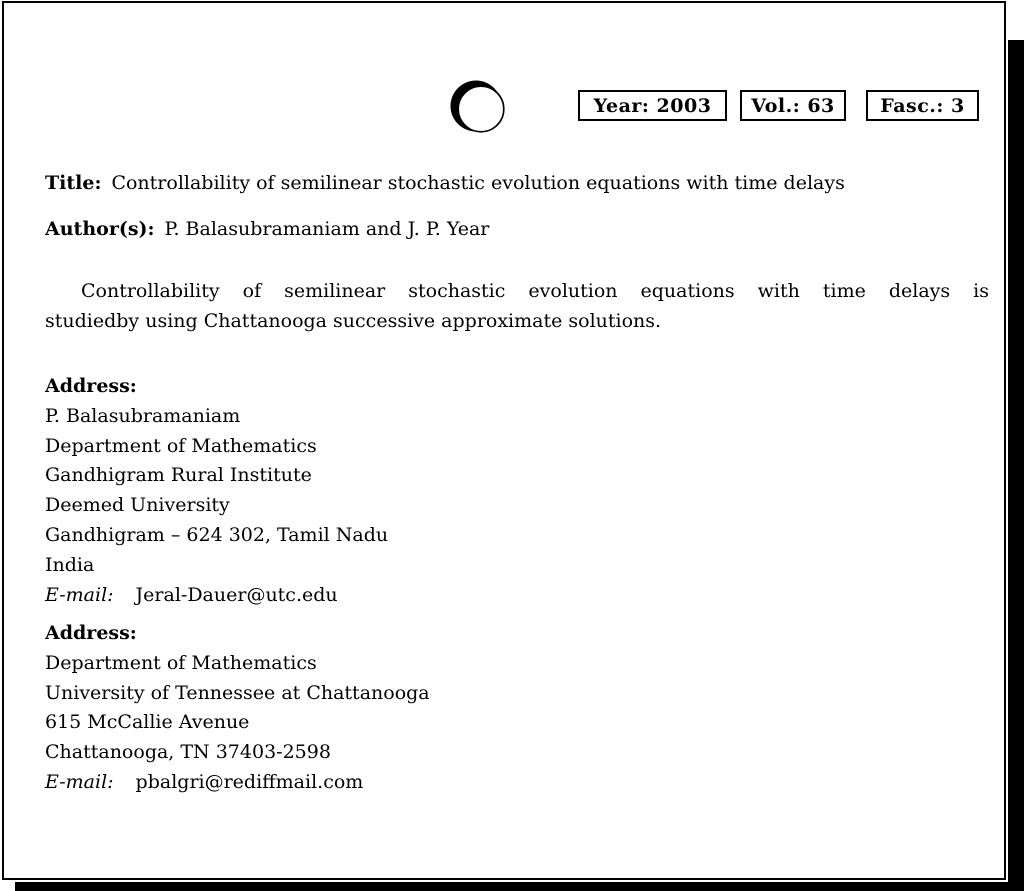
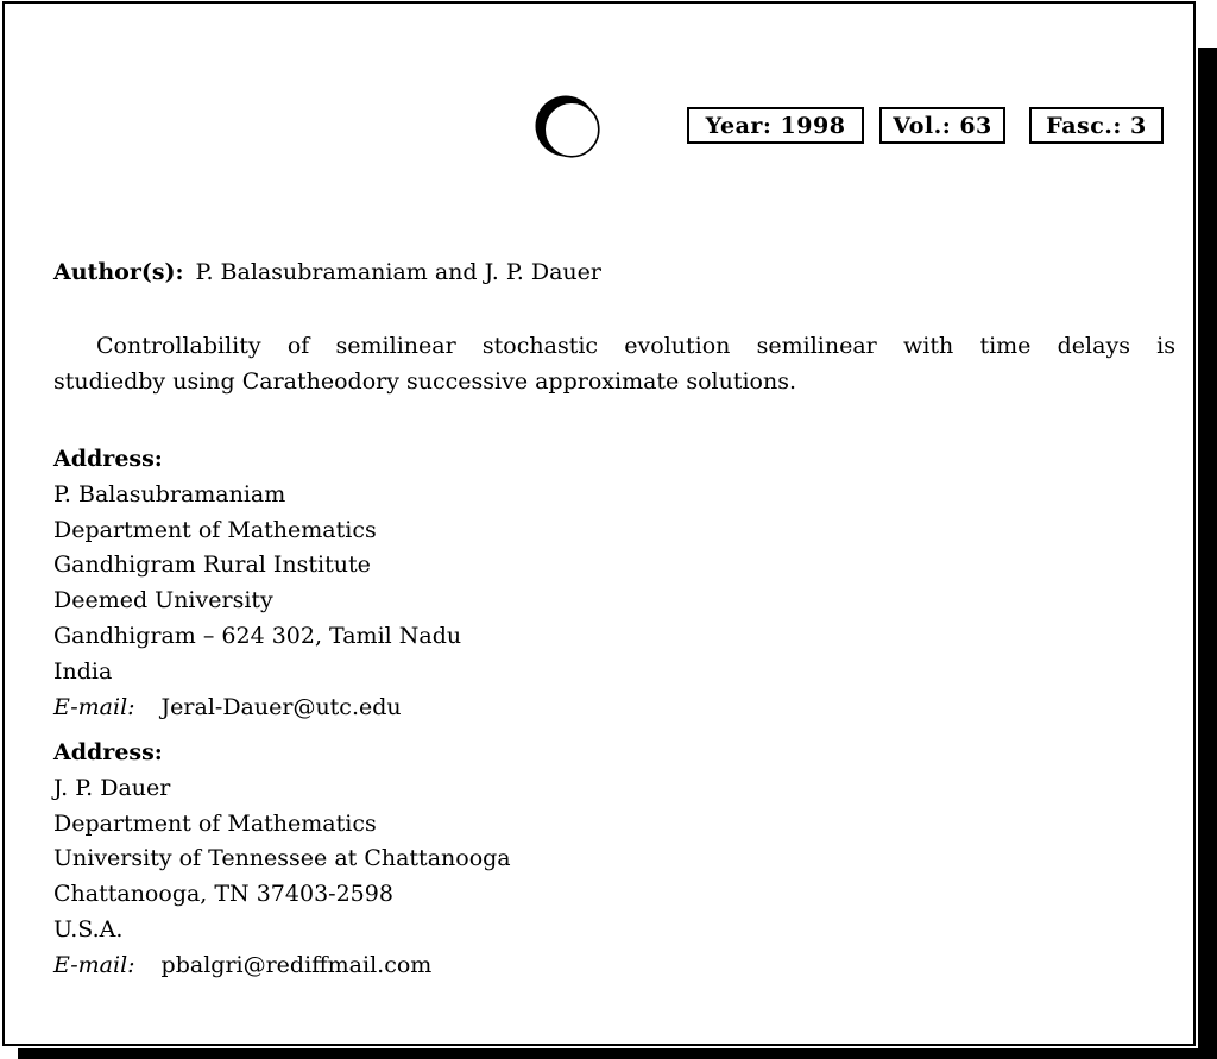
- Year: 2003
+ Year: 1998
  Vol.: 63
  Fasc.: 3
- Title: Controllability of semilinear stochastic evolution equations with time delays
- Author(s): P. Balasubramaniam and J. P. Year
+ Author(s): P. Balasubramaniam and J. P. Dauer
- Controllability of semilinear stochastic evolution equations with time delays is
+ Controllability of semilinear stochastic evolution semilinear with time delays is
- studiedby using Chattanooga successive approximate solutions.
+ studiedby using Caratheodory successive approximate solutions.
  Address:
  P. Balasubramaniam
  Department of Mathematics
  Gandhigram Rural Institute
  Deemed University
  Gandhigram – 624 302, Tamil Nadu
  India
  E-mail: Jeral-Dauer@utc.edu
  Address:
+ J. P. Dauer
  Department of Mathematics
  University of Tennessee at Chattanooga
- 615 McCallie Avenue
  Chattanooga, TN 37403-2598
+ U.S.A.
  E-mail: pbalgri@rediffmail.com
